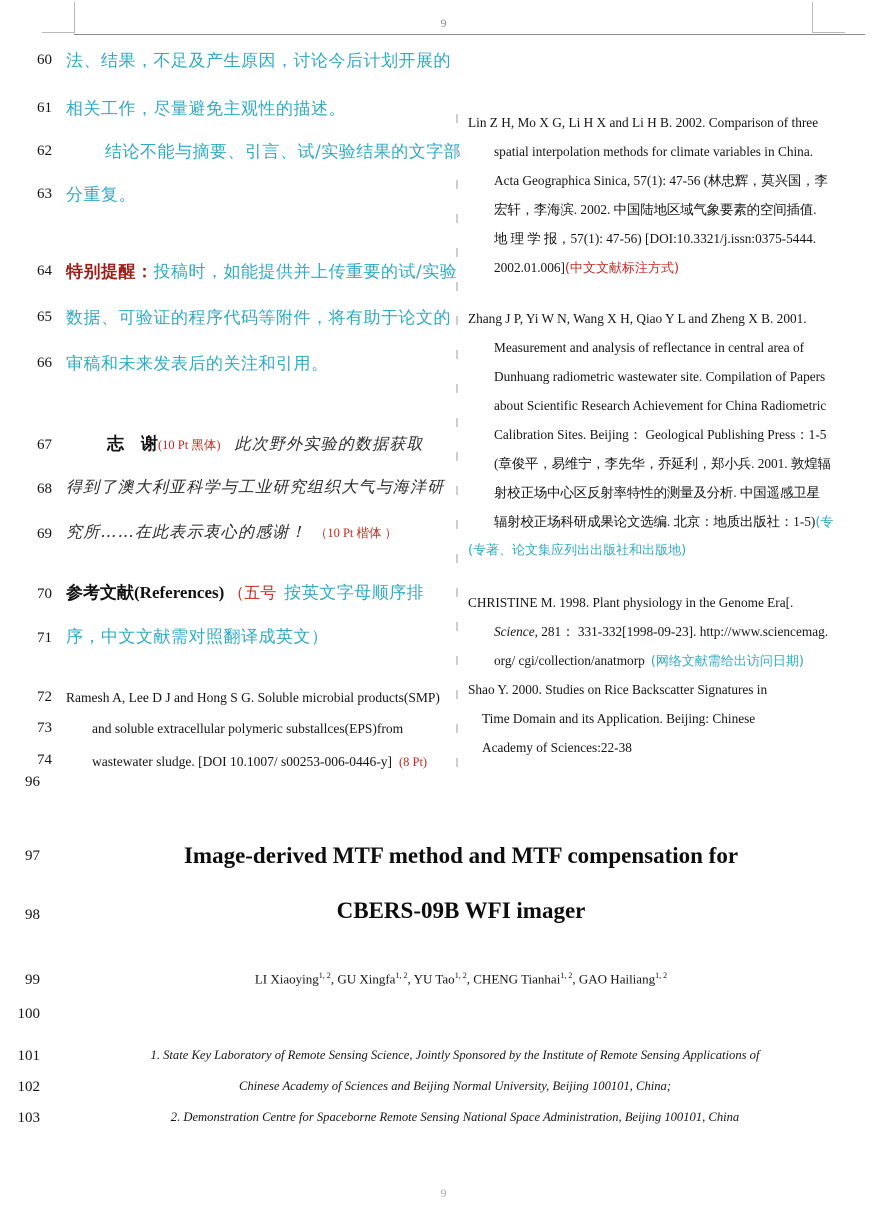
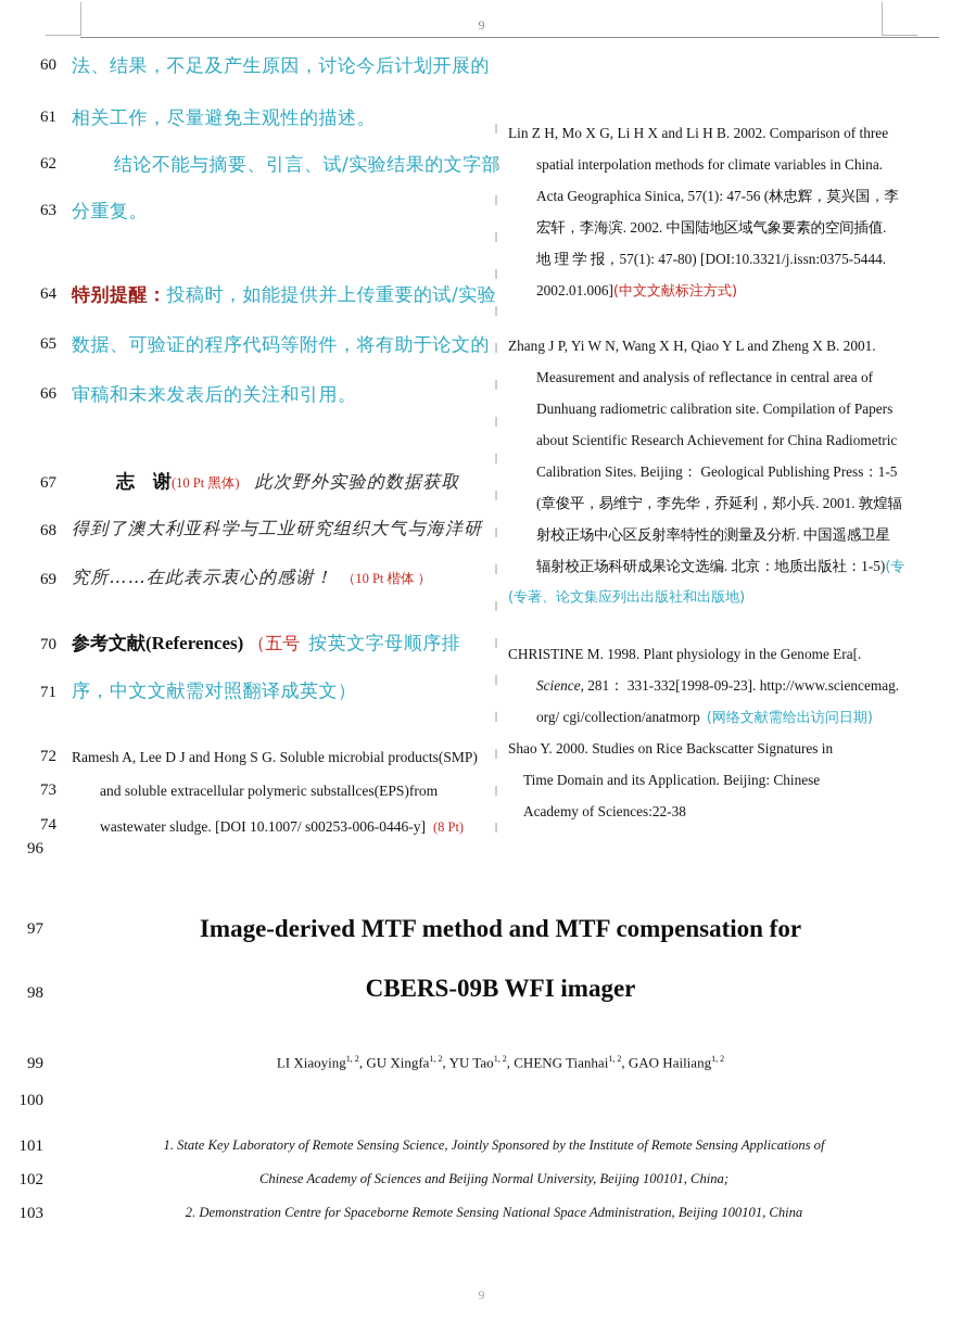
  9
  9
  60
  法、结果，不足及产生原因，讨论今后计划开展的
  61
  相关工作，尽量避免主观性的描述。
  62
  结论不能与摘要、引言、试/实验结果的文字部
  63
  分重复。
  64
  特别提醒：投稿时，如能提供并上传重要的试/实验
  65
  数据、可验证的程序代码等附件，将有助于论文的
  66
  审稿和未来发表后的关注和引用。
  67
  志 谢(10 Pt 黑体) 此次野外实验的数据获取
  68
  得到了澳大利亚科学与工业研究组织大气与海洋研
  69
  究所……在此表示衷心的感谢！ （10 Pt 楷体 ）
  70
  参考文献(References) （五号 按英文字母顺序排
  71
  序，中文文献需对照翻译成英文）
  72
  Ramesh A, Lee D J and Hong S G. Soluble microbial products(SMP)
  73
  and soluble extracellular polymeric substallces(EPS)from
  74
  wastewater sludge. [DOI 10.1007/ s00253-006-0446-y] (8 Pt)
  96
  Lin Z H, Mo X G, Li H X and Li H B. 2002. Comparison of three
  spatial interpolation methods for climate variables in China.
  Acta Geographica Sinica, 57(1): 47-56 (林忠辉，莫兴国，李
  宏轩，李海滨. 2002. 中国陆地区域气象要素的空间插值.
- 地 理 学 报，57(1): 47-56) [DOI:10.3321/j.issn:0375-5444.
+ 地 理 学 报，57(1): 47-80) [DOI:10.3321/j.issn:0375-5444.
  2002.01.006](中文文献标注方式)
  Zhang J P, Yi W N, Wang X H, Qiao Y L and Zheng X B. 2001.
  Measurement and analysis of reflectance in central area of
- Dunhuang radiometric wastewater site. Compilation of Papers
+ Dunhuang radiometric calibration site. Compilation of Papers
  about Scientific Research Achievement for China Radiometric
  Calibration Sites. Beijing： Geological Publishing Press：1-5
  (章俊平，易维宁，李先华，乔延利，郑小兵. 2001. 敦煌辐
  射校正场中心区反射率特性的测量及分析. 中国遥感卫星
  辐射校正场科研成果论文选编. 北京：地质出版社：1-5)(专
  (专著、论文集应列出出版社和出版地)
  CHRISTINE M. 1998. Plant physiology in the Genome Era[.
  Science, 281： 331-332[1998-09-23]. http://www.sciencemag.
  org/ cgi/collection/anatmorp (网络文献需给出访问日期)
  Shao Y. 2000. Studies on Rice Backscatter Signatures in
  Time Domain and its Application. Beijing: Chinese
  Academy of Sciences:22-38
  97
  Image-derived MTF method and MTF compensation for
  98
  CBERS-09B WFI imager
  99
  LI Xiaoying1, 2, GU Xingfa1, 2, YU Tao1, 2, CHENG Tianhai1, 2, GAO Hailiang1, 2
  100
  101
  1. State Key Laboratory of Remote Sensing Science, Jointly Sponsored by the Institute of Remote Sensing Applications of
  102
  Chinese Academy of Sciences and Beijing Normal University, Beijing 100101, China;
  103
  2. Demonstration Centre for Spaceborne Remote Sensing National Space Administration, Beijing 100101, China
